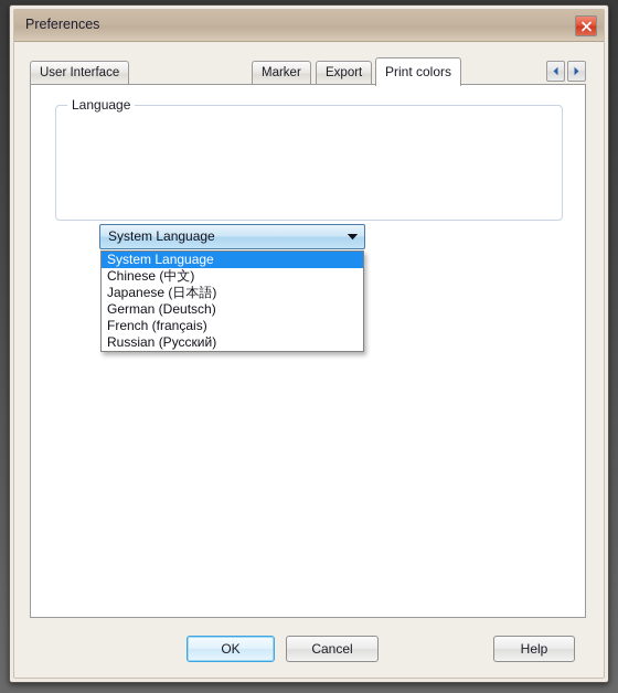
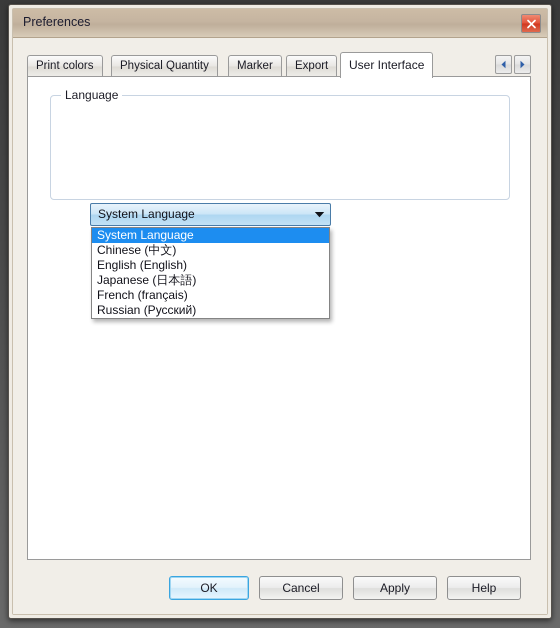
  Preferences
- User Interface
+ Print colors
+ Physical Quantity
  Marker
  Export
- Print colors
+ User Interface
  Language
  System Language
  System Language
  Chinese (中文)
+ English (English)
  Japanese (日本語)
- German (Deutsch)
  French (français)
  Russian (Русский)
  OK
  Cancel
+ Apply
  Help
